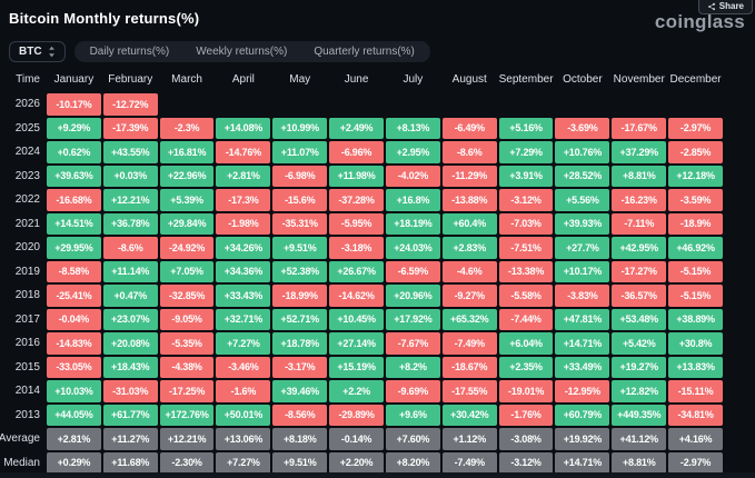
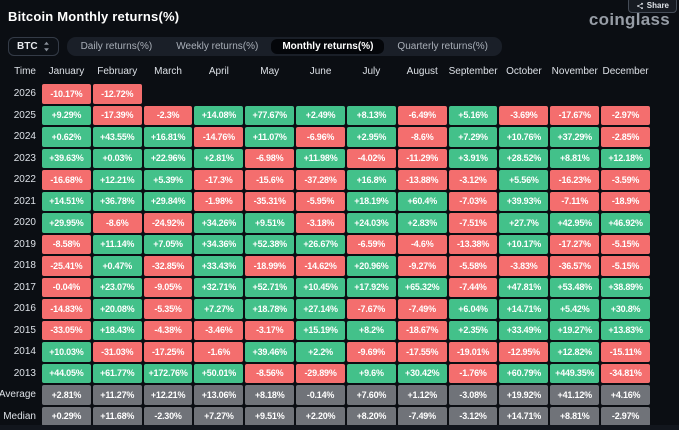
  Bitcoin Monthly returns(%)
  Share
  coinglass
  BTC
  Daily returns(%)
  Weekly returns(%)
+ Monthly returns(%)
  Quarterly returns(%)
  Time
  January
  February
  March
  April
  May
  June
  July
  August
  September
  October
  November
  December
  2026
  -10.17%
  -12.72%
  2025
  +9.29%
  -17.39%
  -2.3%
  +14.08%
- +10.99%
+ +77.67%
  +2.49%
  +8.13%
  -6.49%
  +5.16%
  -3.69%
  -17.67%
  -2.97%
  2024
  +0.62%
  +43.55%
  +16.81%
  -14.76%
  +11.07%
  -6.96%
  +2.95%
  -8.6%
  +7.29%
  +10.76%
  +37.29%
  -2.85%
  2023
  +39.63%
  +0.03%
  +22.96%
  +2.81%
  -6.98%
  +11.98%
  -4.02%
  -11.29%
  +3.91%
  +28.52%
  +8.81%
  +12.18%
  2022
  -16.68%
  +12.21%
  +5.39%
  -17.3%
  -15.6%
  -37.28%
  +16.8%
  -13.88%
  -3.12%
  +5.56%
  -16.23%
  -3.59%
  2021
  +14.51%
  +36.78%
  +29.84%
  -1.98%
  -35.31%
  -5.95%
  +18.19%
  +60.4%
  -7.03%
  +39.93%
  -7.11%
  -18.9%
  2020
  +29.95%
  -8.6%
  -24.92%
  +34.26%
  +9.51%
  -3.18%
  +24.03%
  +2.83%
  -7.51%
  +27.7%
  +42.95%
  +46.92%
  2019
  -8.58%
  +11.14%
  +7.05%
  +34.36%
  +52.38%
  +26.67%
  -6.59%
  -4.6%
  -13.38%
  +10.17%
  -17.27%
  -5.15%
  2018
  -25.41%
  +0.47%
  -32.85%
  +33.43%
  -18.99%
  -14.62%
  +20.96%
  -9.27%
  -5.58%
  -3.83%
  -36.57%
  -5.15%
  2017
  -0.04%
  +23.07%
  -9.05%
  +32.71%
  +52.71%
  +10.45%
  +17.92%
  +65.32%
  -7.44%
  +47.81%
  +53.48%
  +38.89%
  2016
  -14.83%
  +20.08%
  -5.35%
  +7.27%
  +18.78%
  +27.14%
  -7.67%
  -7.49%
  +6.04%
  +14.71%
  +5.42%
  +30.8%
  2015
  -33.05%
  +18.43%
  -4.38%
  -3.46%
  -3.17%
  +15.19%
  +8.2%
  -18.67%
  +2.35%
  +33.49%
  +19.27%
  +13.83%
  2014
  +10.03%
  -31.03%
  -17.25%
  -1.6%
  +39.46%
  +2.2%
  -9.69%
  -17.55%
  -19.01%
  -12.95%
  +12.82%
  -15.11%
  2013
  +44.05%
  +61.77%
  +172.76%
  +50.01%
  -8.56%
  -29.89%
  +9.6%
  +30.42%
  -1.76%
  +60.79%
  +449.35%
  -34.81%
  Average
  +2.81%
  +11.27%
  +12.21%
  +13.06%
  +8.18%
  -0.14%
  +7.60%
  +1.12%
  -3.08%
  +19.92%
  +41.12%
  +4.16%
  Median
  +0.29%
  +11.68%
  -2.30%
  +7.27%
  +9.51%
  +2.20%
  +8.20%
  -7.49%
  -3.12%
  +14.71%
  +8.81%
  -2.97%
